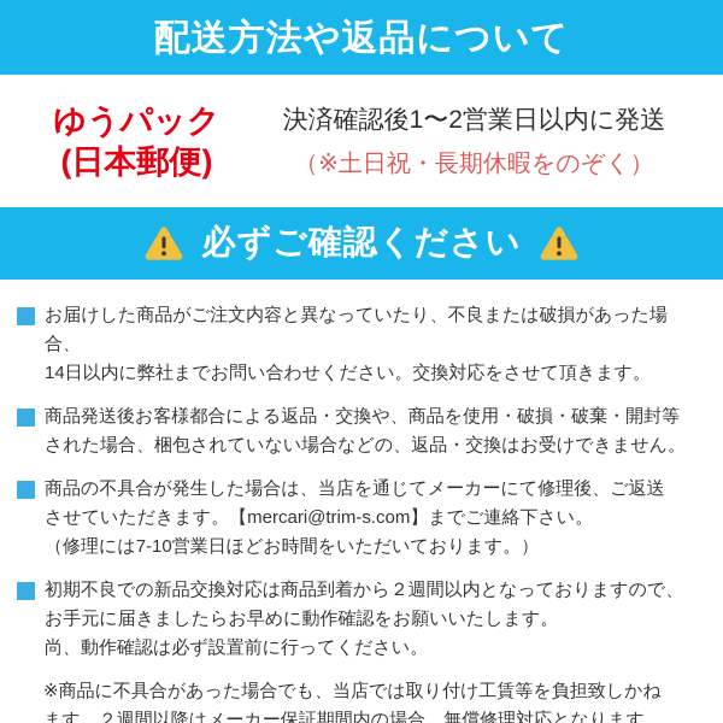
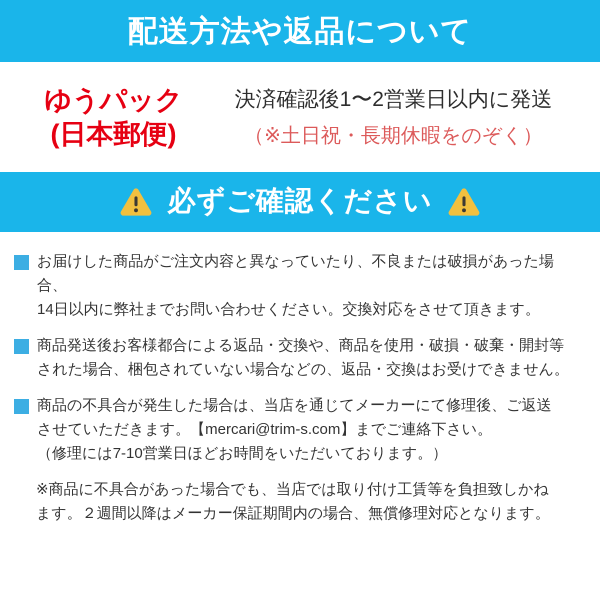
  配送方法や返品について
  ゆうパック
  (日本郵便)
  決済確認後1〜2営業日以内に発送
  （※土日祝・長期休暇をのぞく）
  必ずご確認ください
  お届けした商品がご注文内容と異なっていたり、不良または破損があった場合、
  14日以内に弊社までお問い合わせください。交換対応をさせて頂きます。
  商品発送後お客様都合による返品・交換や、商品を使用・破損・破棄・開封等
  された場合、梱包されていない場合などの、返品・交換はお受けできません。
  商品の不具合が発生した場合は、当店を通じてメーカーにて修理後、ご返送
  させていただきます。【mercari@trim-s.com】までご連絡下さい。
  （修理には7-10営業日ほどお時間をいただいております。）
- 初期不良での新品交換対応は商品到着から２週間以内となっておりますので、
- お手元に届きましたらお早めに動作確認をお願いいたします。
- 尚、動作確認は必ず設置前に行ってください。
  ※商品に不具合があった場合でも、当店では取り付け工賃等を負担致しかね
  ます。２週間以降はメーカー保証期間内の場合、無償修理対応となります。
